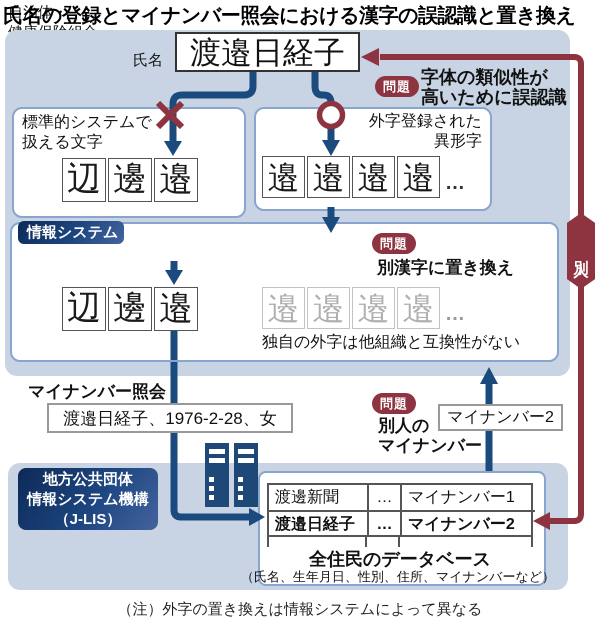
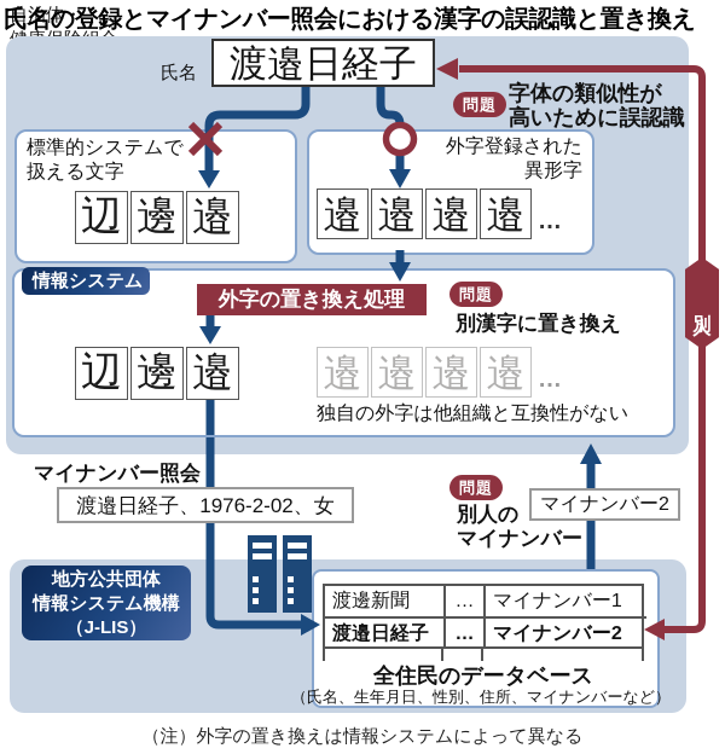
  氏名の登録とマイナンバー照会における漢字の誤認識と置き換え
  自治体・
  氏名
  渡邉日経子
  問題
  字体の類似性が
  高いために誤認識
  標準的システムで
  扱える文字
  辺
  邊
  邉
  外字登録された
  異形字
  邉
  邉
  邉
  邉
  …
  情報システム
+ 外字の置き換え処理
  問題
  別漢字に置き換え
  辺
  邊
  邉
  邉
  邉
  邉
  邉
  …
  独自の外字は他組織と互換性がない
  マイナンバー照会
- 渡邉日経子、1976-2-28、女
+ 渡邉日経子、1976-2-02、女
  問題
  別人の
  マイナンバー
  マイナンバー2
  地方公共団体
  情報システム機構
  （J-LIS）
  渡邊新聞
  …
  マイナンバー1
  渡邉日経子
  …
  マイナンバー2
  全住民のデータベース
  （氏名、生年月日、性別、住所、マイナンバーなど）
  （注）外字の置き換えは情報システムによって異なる
